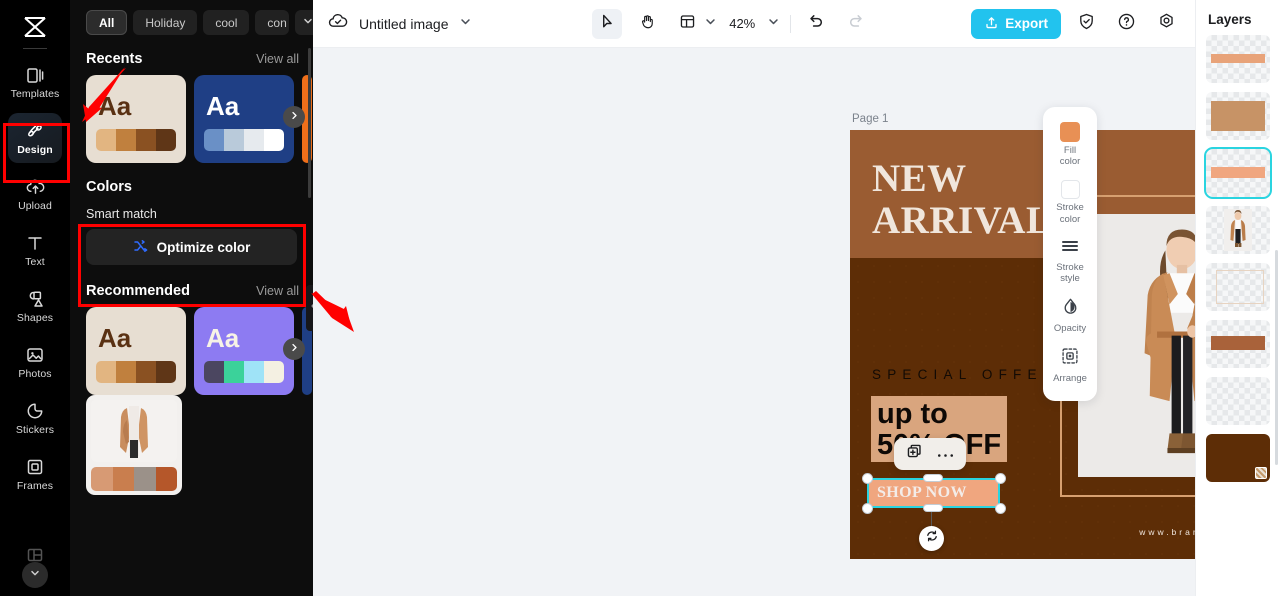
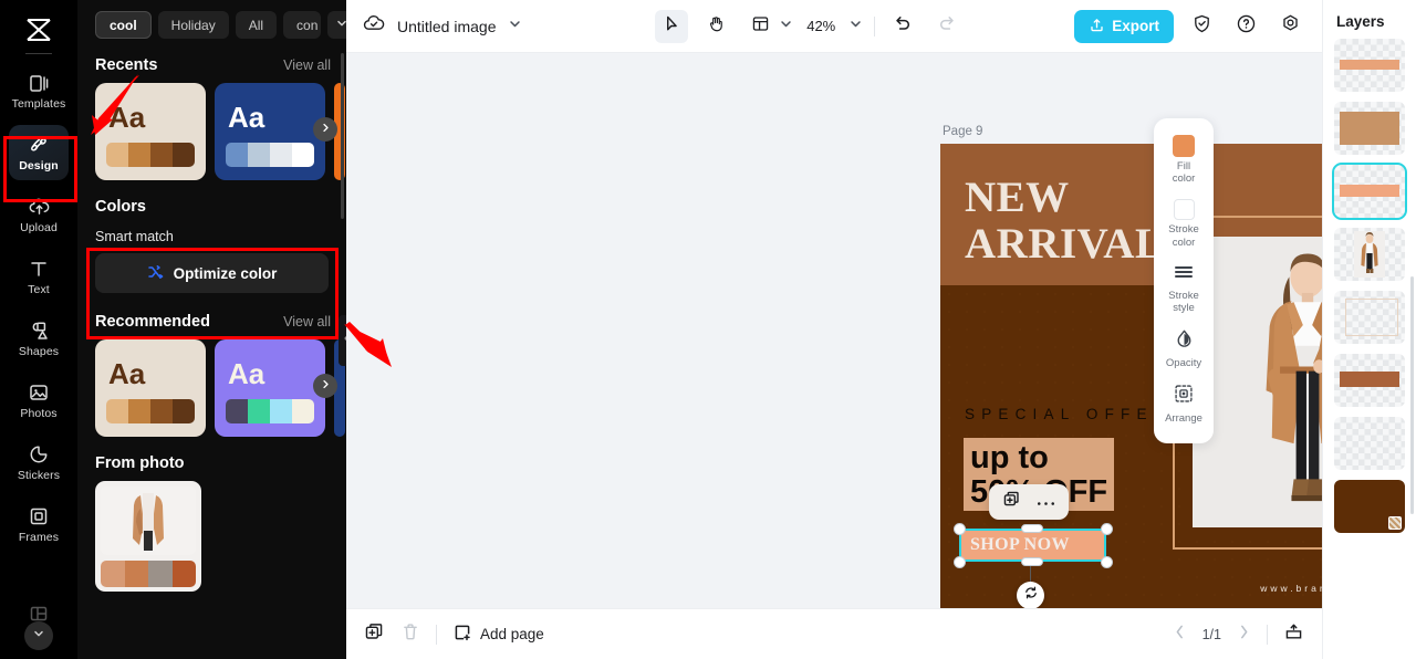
  Templates
  Design
  Upload
  Text
  Shapes
  Photos
  Stickers
  Frames
- All
+ cool
  Holiday
- cool
+ All
  con
  Recents
  View all
  Aa
  Aa
  Colors
  Smart match
  Optimize color
  Recommended
  View all
  Aa
  Aa
+ From photo
  Untitled image
  42%
  Export
- Page 1
+ Page 9
  NEW
  ARRIVAL
  SPECIAL OFFE
  up to
  SHOP NOW
  Fill
  color
  Stroke
  color
  Stroke
  style
  Opacity
  Arrange
+ Add page
+ 1/1
  Layers
